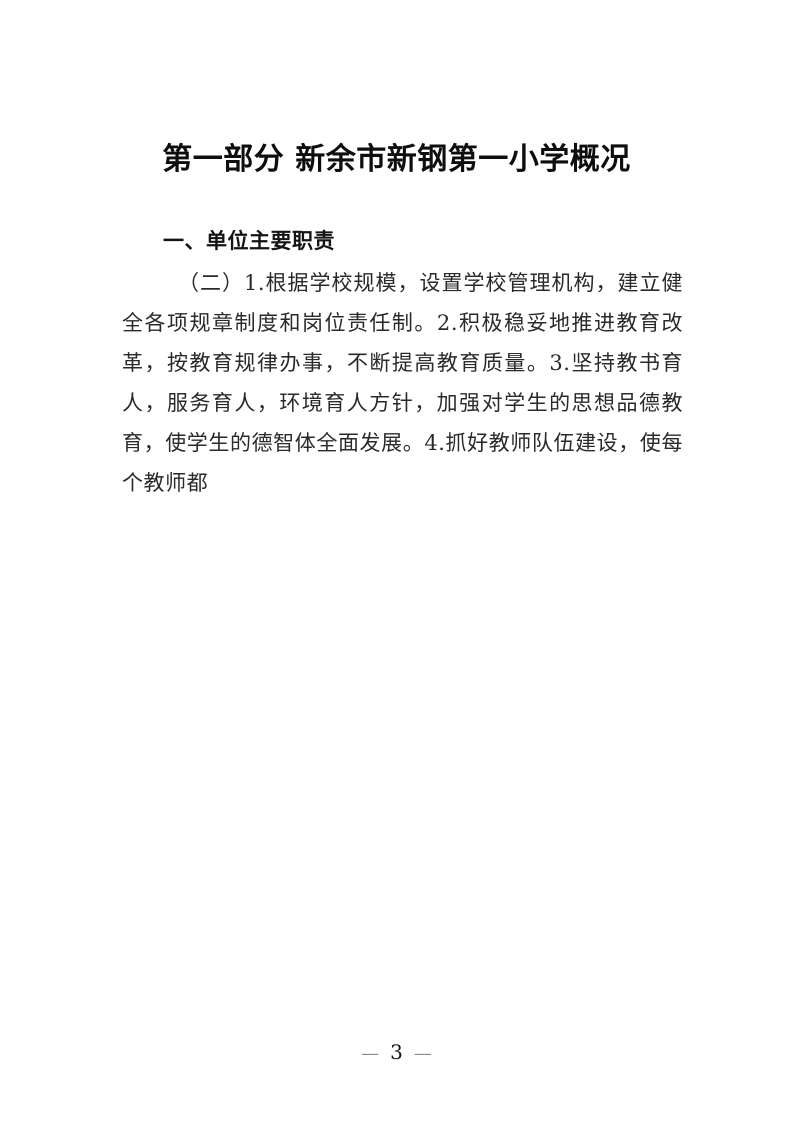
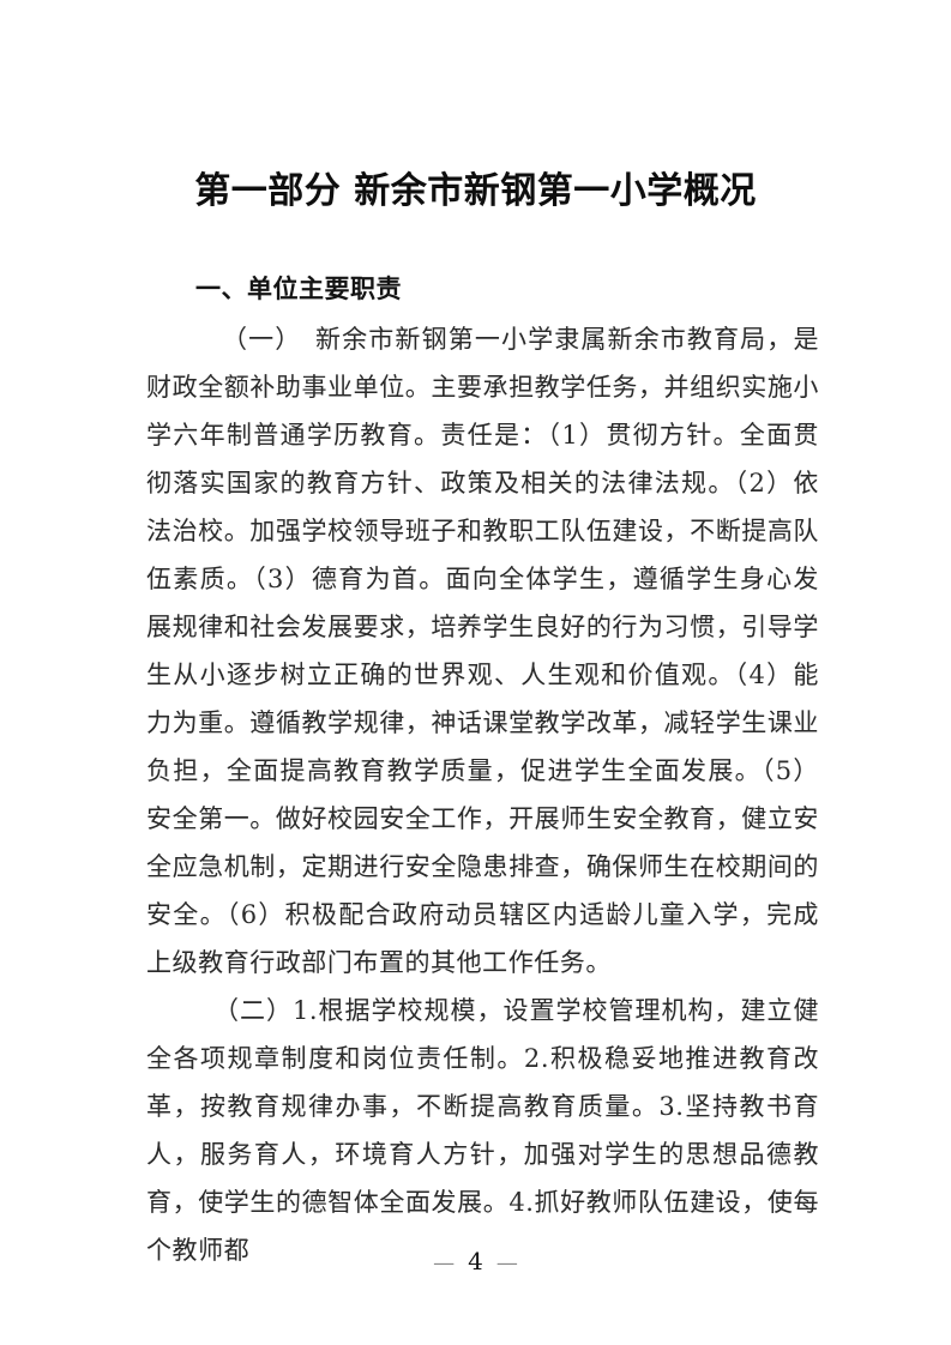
  第一部分 新余市新钢第一小学概况
  一、单位主要职责
+ （一） 新余市新钢第一小学隶属新余市教育局，是财政全额补助事业单位。主要承担教学任务，并组织实施小学六年制普通学历教育。责任是：（1）贯彻方针。全面贯彻落实国家的教育方针、政策及相关的法律法规。（2）依法治校。加强学校领导班子和教职工队伍建设，不断提高队伍素质。（3）德育为首。面向全体学生，遵循学生身心发展规律和社会发展要求，培养学生良好的行为习惯，引导学生从小逐步树立正确的世界观、人生观和价值观。（4）能力为重。遵循教学规律，神话课堂教学改革，减轻学生课业负担，全面提高教育教学质量，促进学生全面发展。（5）安全第一。做好校园安全工作，开展师生安全教育，健立安全应急机制，定期进行安全隐患排查，确保师生在校期间的安全。（6）积极配合政府动员辖区内适龄儿童入学，完成上级教育行政部门布置的其他工作任务。
  （二）1.根据学校规模，设置学校管理机构，建立健全各项规章制度和岗位责任制。2.积极稳妥地推进教育改革，按教育规律办事，不断提高教育质量。3.坚持教书育人，服务育人，环境育人方针，加强对学生的思想品德教育，使学生的德智体全面发展。4.抓好教师队伍建设，使每个教师都
- — 3 —
+ — 4 —
